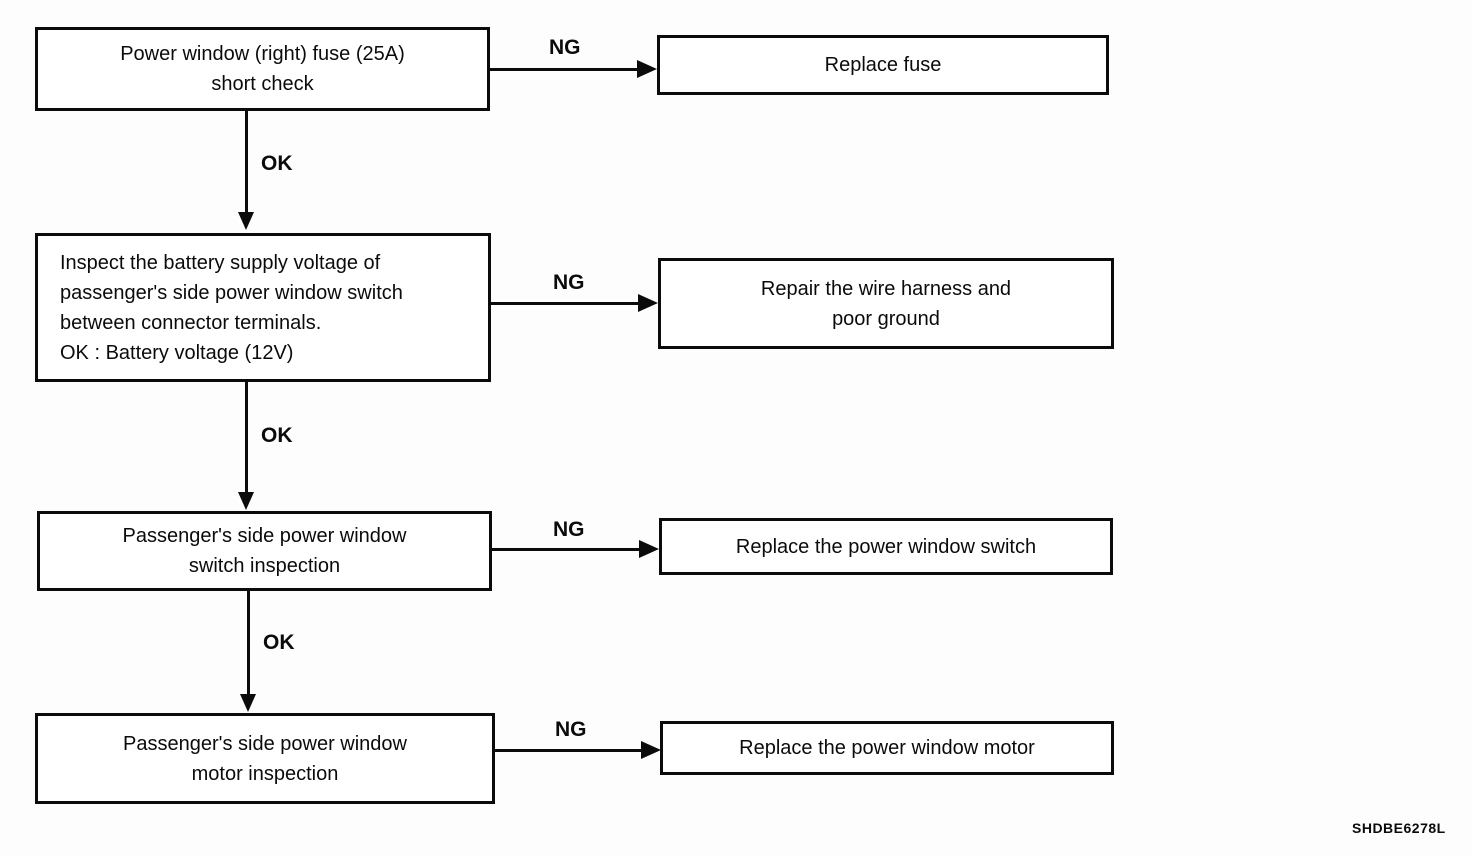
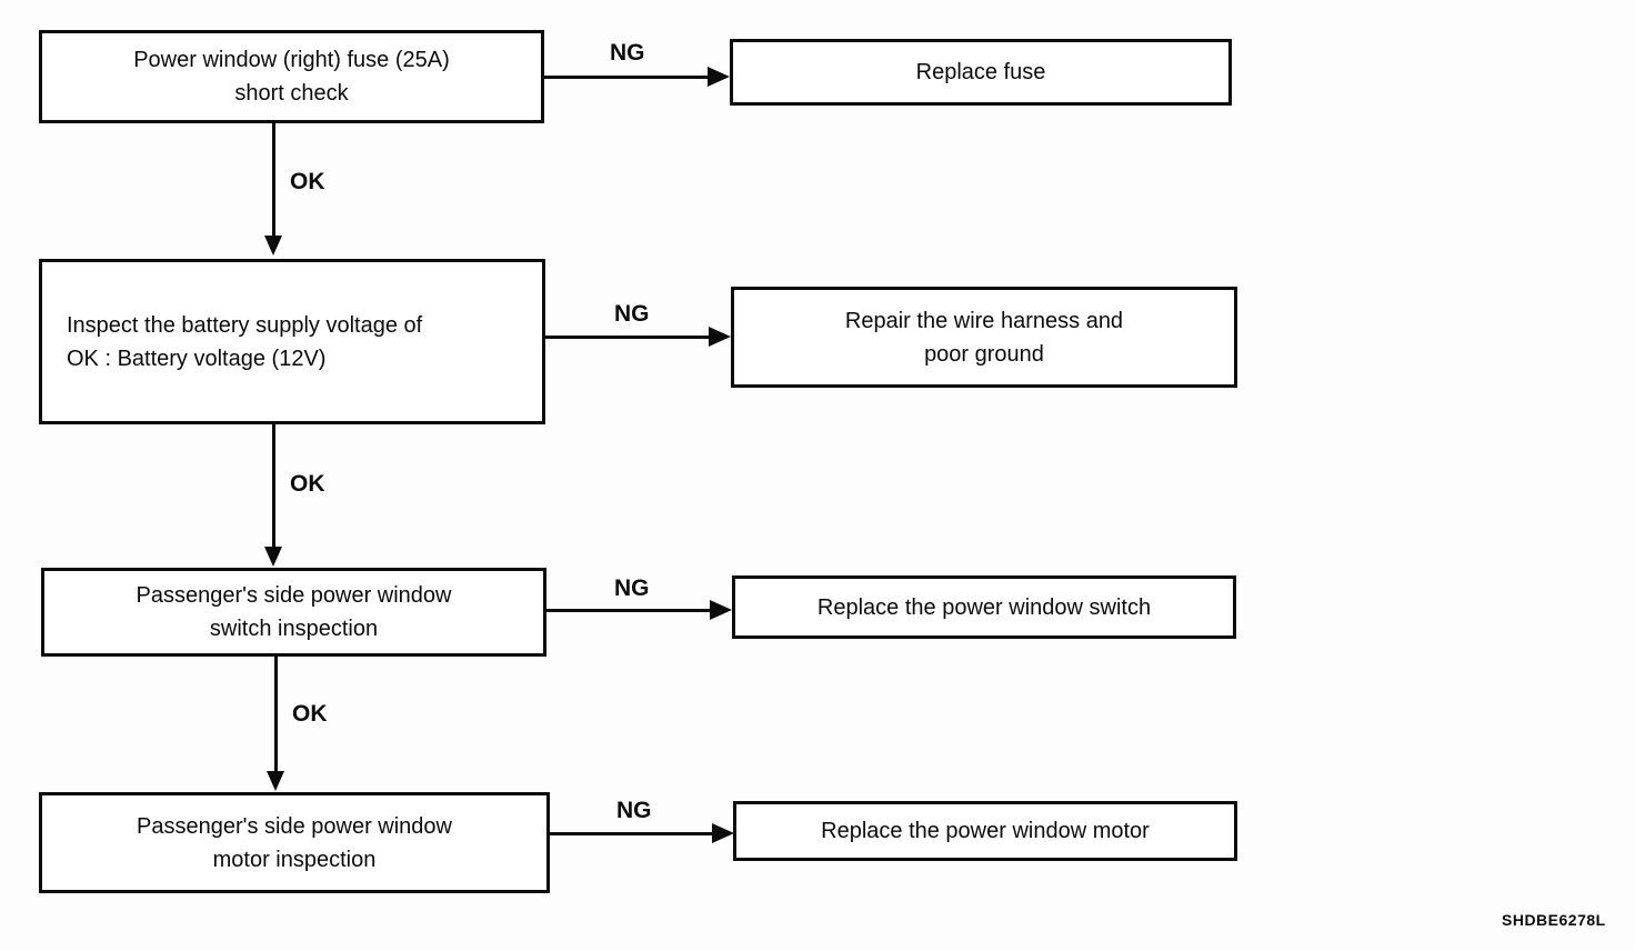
  Power window (right) fuse (25A)
  short check
  NG
  Replace fuse
  OK
  Inspect the battery supply voltage of
- passenger's side power window switch
- between connector terminals.
  OK : Battery voltage (12V)
  NG
  Repair the wire harness and
  poor ground
  OK
  Passenger's side power window
  switch inspection
  NG
  Replace the power window switch
  OK
  Passenger's side power window
  motor inspection
  NG
  Replace the power window motor
  SHDBE6278L
